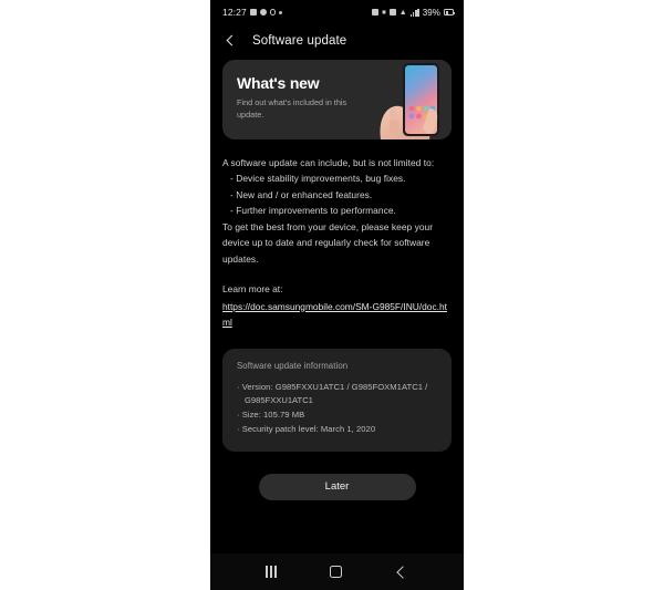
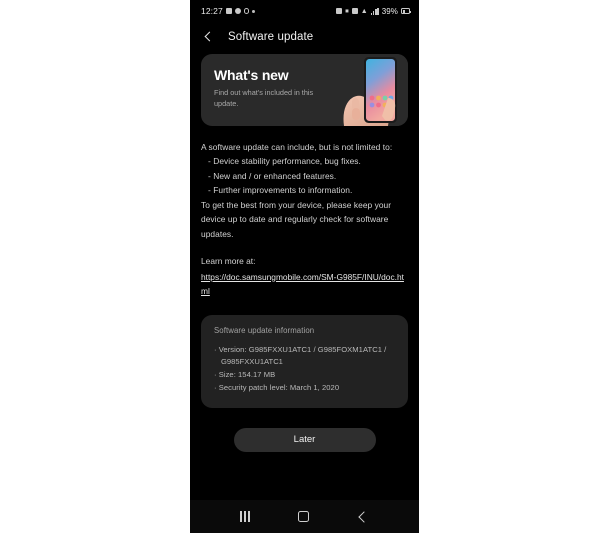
  12:27
  39%
  Software update
  What's new
  Find out what's included in this update.
  A software update can include, but is not limited to:
- - Device stability improvements, bug fixes.
+ - Device stability performance, bug fixes.
  - New and / or enhanced features.
- - Further improvements to performance.
+ - Further improvements to information.
  To get the best from your device, please keep your device up to date and regularly check for software updates.
  Learn more at:
  https://doc.samsungmobile.com/SM-G985F/INU/doc.html
  Software update information
  · Version: G985FXXU1ATC1 / G985FOXM1ATC1 /
  G985FXXU1ATC1
- · Size: 105.79 MB
+ · Size: 154.17 MB
  · Security patch level: March 1, 2020
  Later
